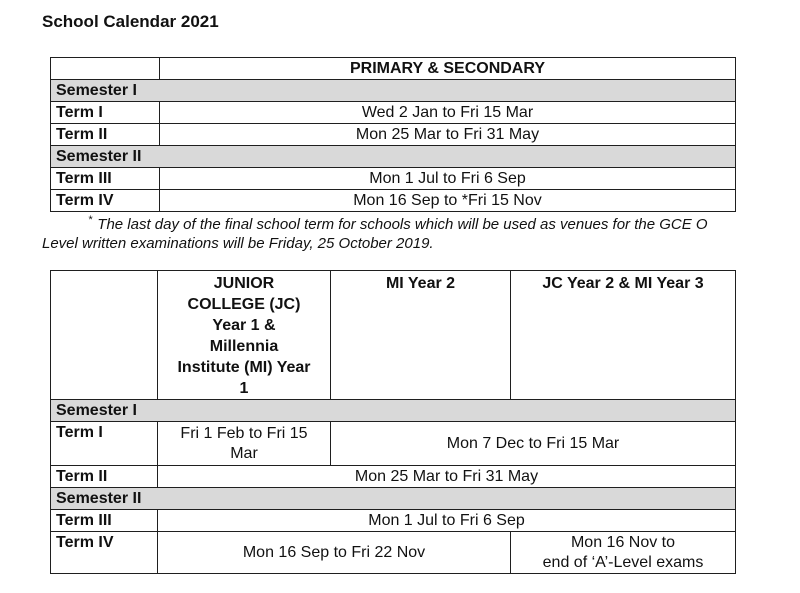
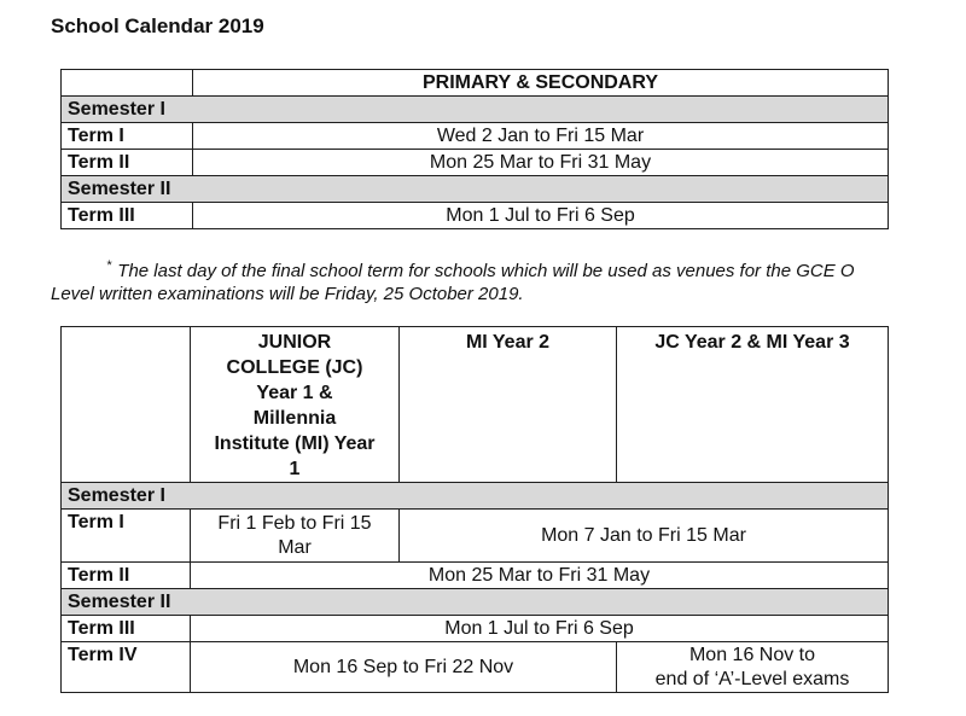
- School Calendar 2021
+ School Calendar 2019
  	PRIMARY & SECONDARY
  Semester I
  Term I	Wed 2 Jan to Fri 15 Mar
  Term II	Mon 25 Mar to Fri 31 May
  Semester II
  Term III	Mon 1 Jul to Fri 6 Sep
- Term IV	Mon 16 Sep to *Fri 15 Nov
  * The last day of the final school term for schools which will be used as venues for the GCE O
  Level written examinations will be Friday, 25 October 2019.
  	JUNIOR COLLEGE (JC) Year 1 & Millennia Institute (MI) Year 1	MI Year 2	JC Year 2 & MI Year 3
  Semester I
- Term I	Fri 1 Feb to Fri 15 Mar	Mon 7 Dec to Fri 15 Mar
+ Term I	Fri 1 Feb to Fri 15 Mar	Mon 7 Jan to Fri 15 Mar
  Term II	Mon 25 Mar to Fri 31 May
  Semester II
  Term III	Mon 1 Jul to Fri 6 Sep
  Term IV	Mon 16 Sep to Fri 22 Nov	Mon 16 Nov to end of ‘A’-Level exams
